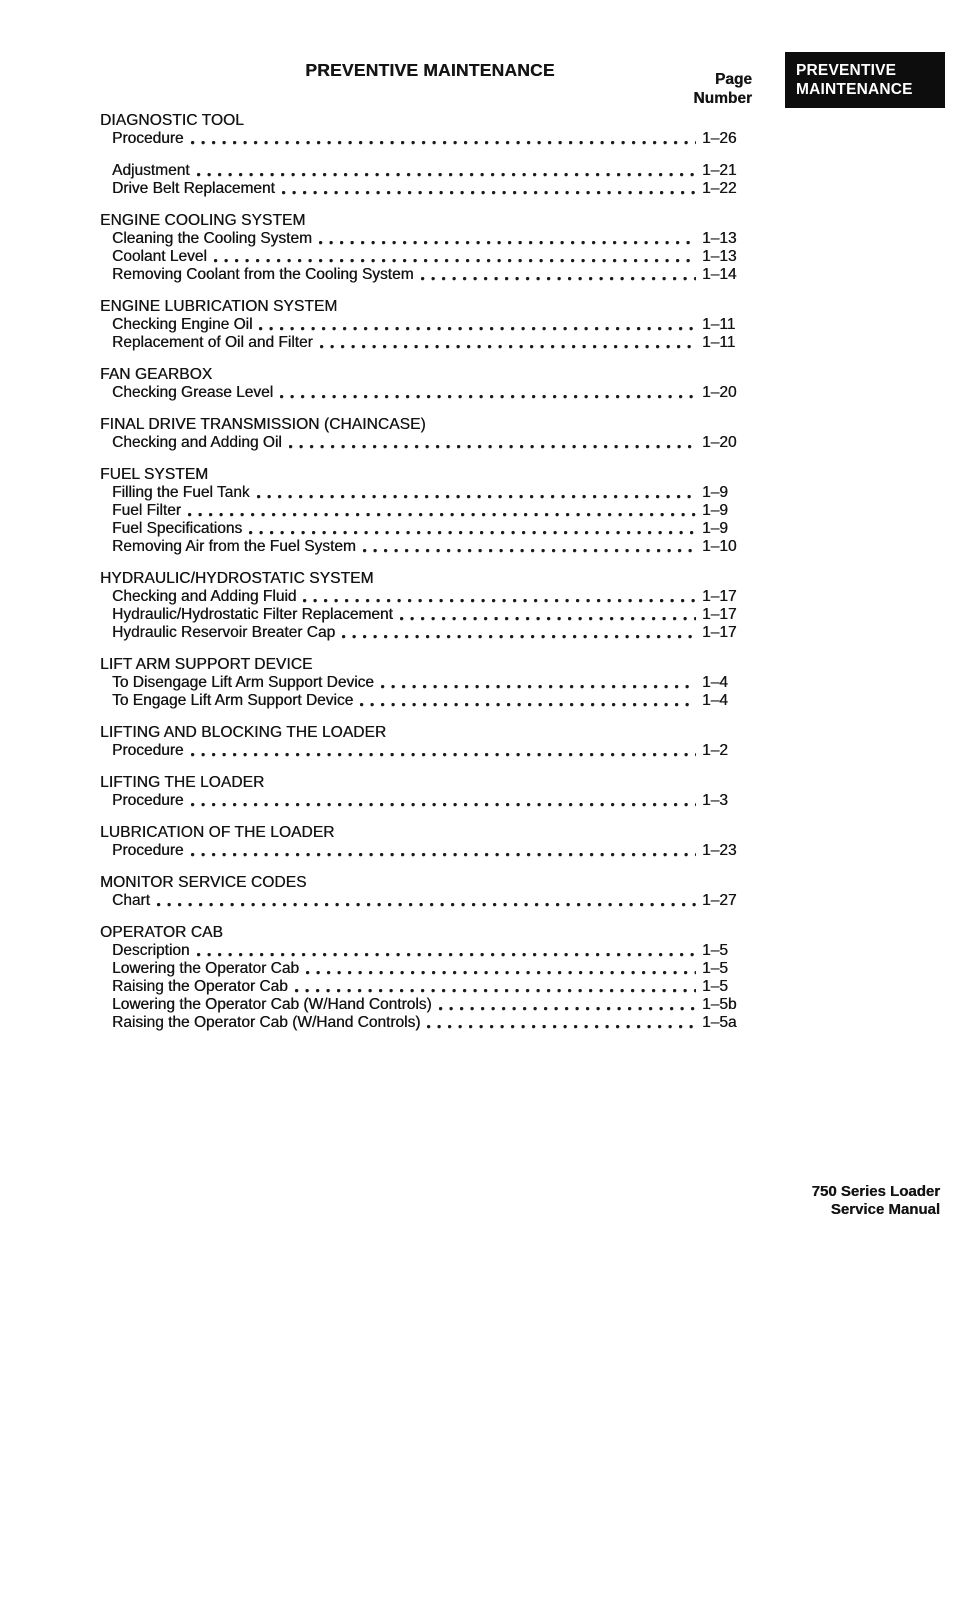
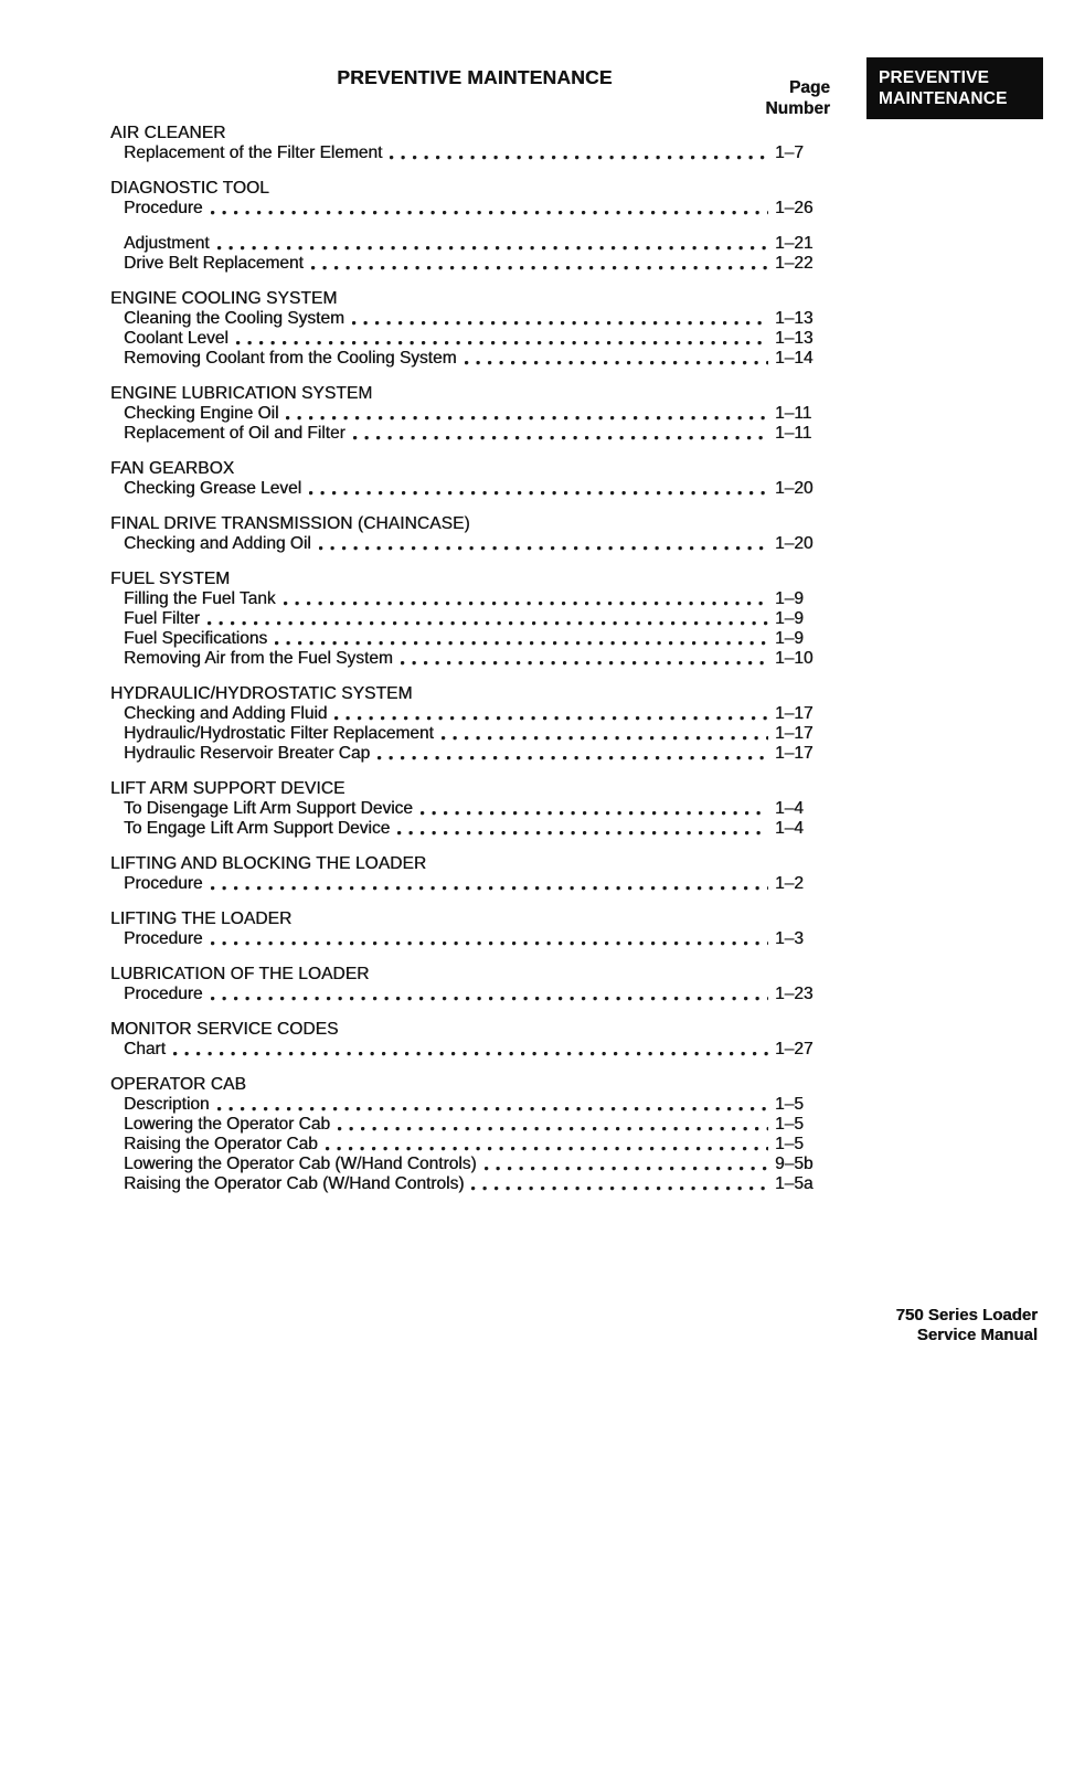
  PREVENTIVE MAINTENANCE
  Page
  Number
+ AIR CLEANER
+ Replacement of the Filter Element
+ 1–7
  DIAGNOSTIC TOOL
  Procedure
  1–26
  Adjustment
  1–21
  Drive Belt Replacement
  1–22
  ENGINE COOLING SYSTEM
  Cleaning the Cooling System
  1–13
  Coolant Level
  1–13
  Removing Coolant from the Cooling System
  1–14
  ENGINE LUBRICATION SYSTEM
  Checking Engine Oil
  1–11
  Replacement of Oil and Filter
  1–11
  FAN GEARBOX
  Checking Grease Level
  1–20
  FINAL DRIVE TRANSMISSION (CHAINCASE)
  Checking and Adding Oil
  1–20
  FUEL SYSTEM
  Filling the Fuel Tank
  1–9
  Fuel Filter
  1–9
  Fuel Specifications
  1–9
  Removing Air from the Fuel System
  1–10
  HYDRAULIC/HYDROSTATIC SYSTEM
  Checking and Adding Fluid
  1–17
  Hydraulic/Hydrostatic Filter Replacement
  1–17
  Hydraulic Reservoir Breater Cap
  1–17
  LIFT ARM SUPPORT DEVICE
  To Disengage Lift Arm Support Device
  1–4
  To Engage Lift Arm Support Device
  1–4
  LIFTING AND BLOCKING THE LOADER
  Procedure
  1–2
  LIFTING THE LOADER
  Procedure
  1–3
  LUBRICATION OF THE LOADER
  Procedure
  1–23
  MONITOR SERVICE CODES
  Chart
  1–27
  OPERATOR CAB
  Description
  1–5
  Lowering the Operator Cab
  1–5
  Raising the Operator Cab
  1–5
  Lowering the Operator Cab (W/Hand Controls)
- 1–5b
+ 9–5b
  Raising the Operator Cab (W/Hand Controls)
  1–5a
  PREVENTIVE
  MAINTENANCE
  750 Series Loader
  Service Manual
